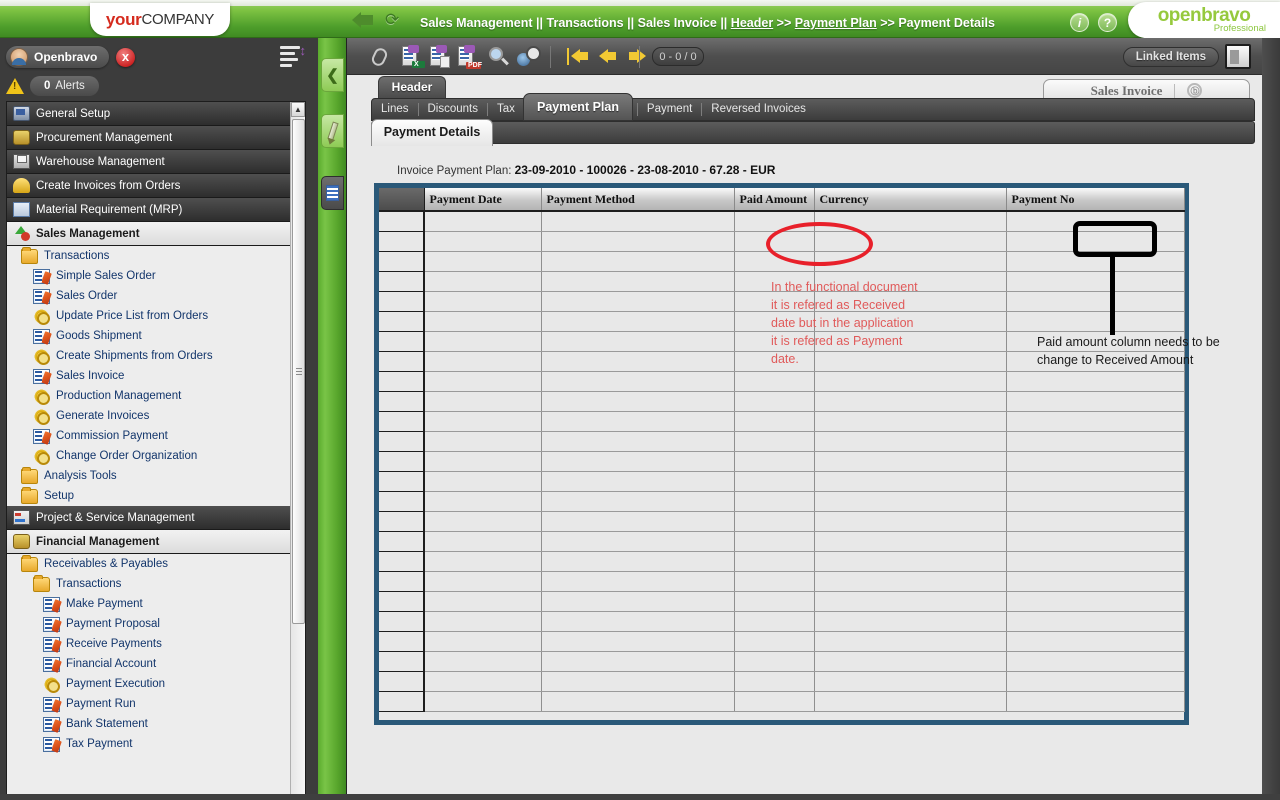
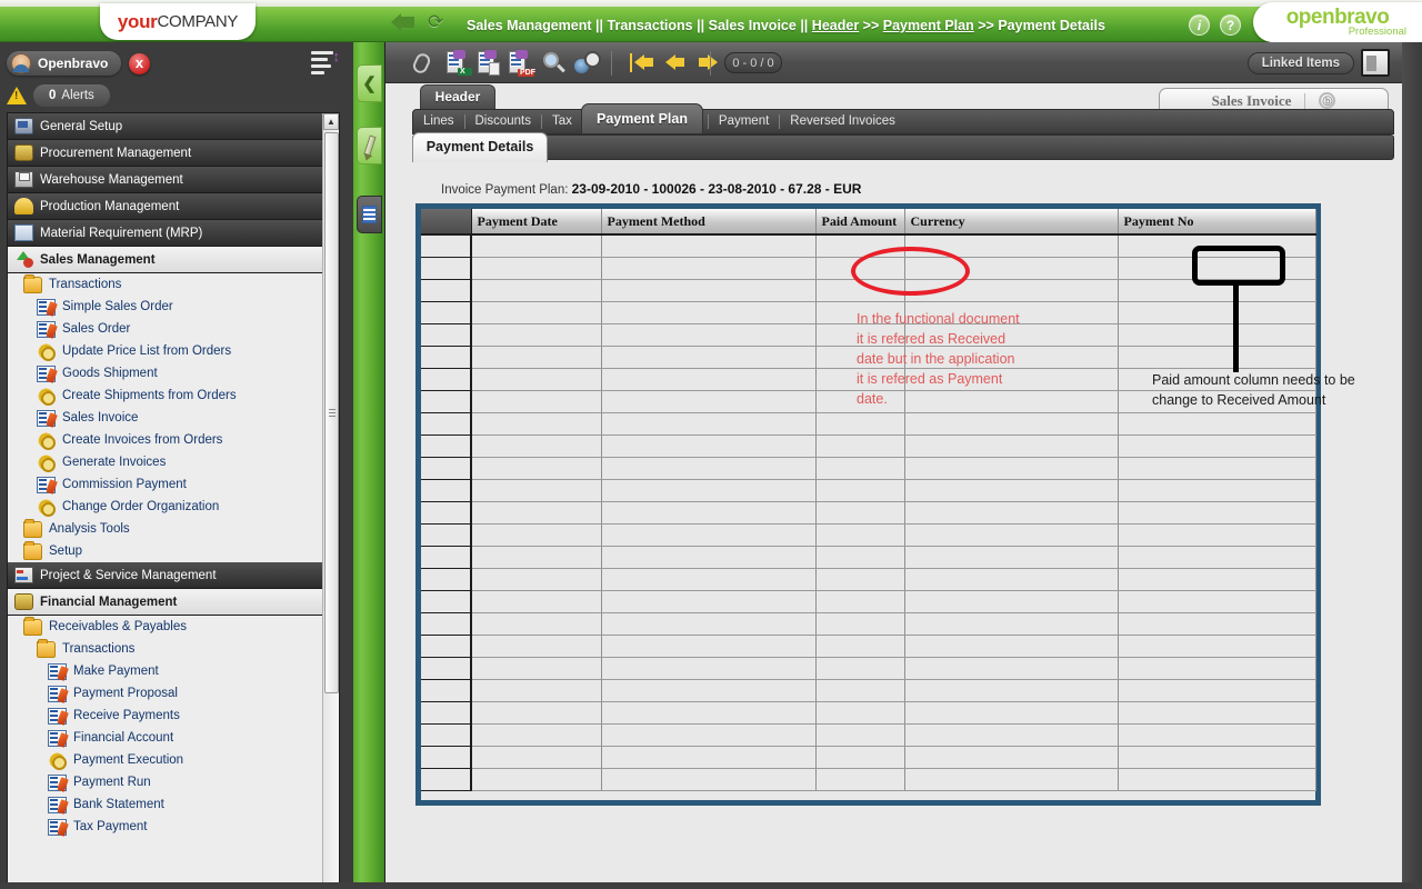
  your
  COMPANY
  ⟳
  Sales Management || Transactions || Sales Invoice || Header >> Payment Plan >> Payment Details
  i
  ?
  openbravo
  Professional
  Openbravo
  x
  0
  Alerts
  ↕
  General Setup
  Procurement Management
  Warehouse Management
- Create Invoices from Orders
+ Production Management
  Material Requirement (MRP)
  Sales Management
  Transactions
  Simple Sales Order
  Sales Order
  Update Price List from Orders
  Goods Shipment
  Create Shipments from Orders
  Sales Invoice
- Production Management
+ Create Invoices from Orders
  Generate Invoices
  Commission Payment
  Change Order Organization
  Analysis Tools
  Setup
  Project & Service Management
  Financial Management
  Receivables & Payables
  Transactions
  Make Payment
  Payment Proposal
  Receive Payments
  Financial Account
  Payment Execution
  Payment Run
  Bank Statement
  Tax Payment
  ▲
  ❮
  0 - 0 / 0
  Linked Items
  Sales Invoice
  ⓑ
  Header
  Lines
  Discounts
  Tax
  Payment
  Reversed Invoices
  Payment Plan
  Payment Details
  Invoice Payment Plan: 23-09-2010 - 100026 - 23-08-2010 - 67.28 - EUR
  	Payment Date	Payment Method	Paid Amount	Currency	Payment No
  In the functional document it is refered as Received date but in the application it is refered as Payment date.
  Paid amount column needs to be change to Received Amount
